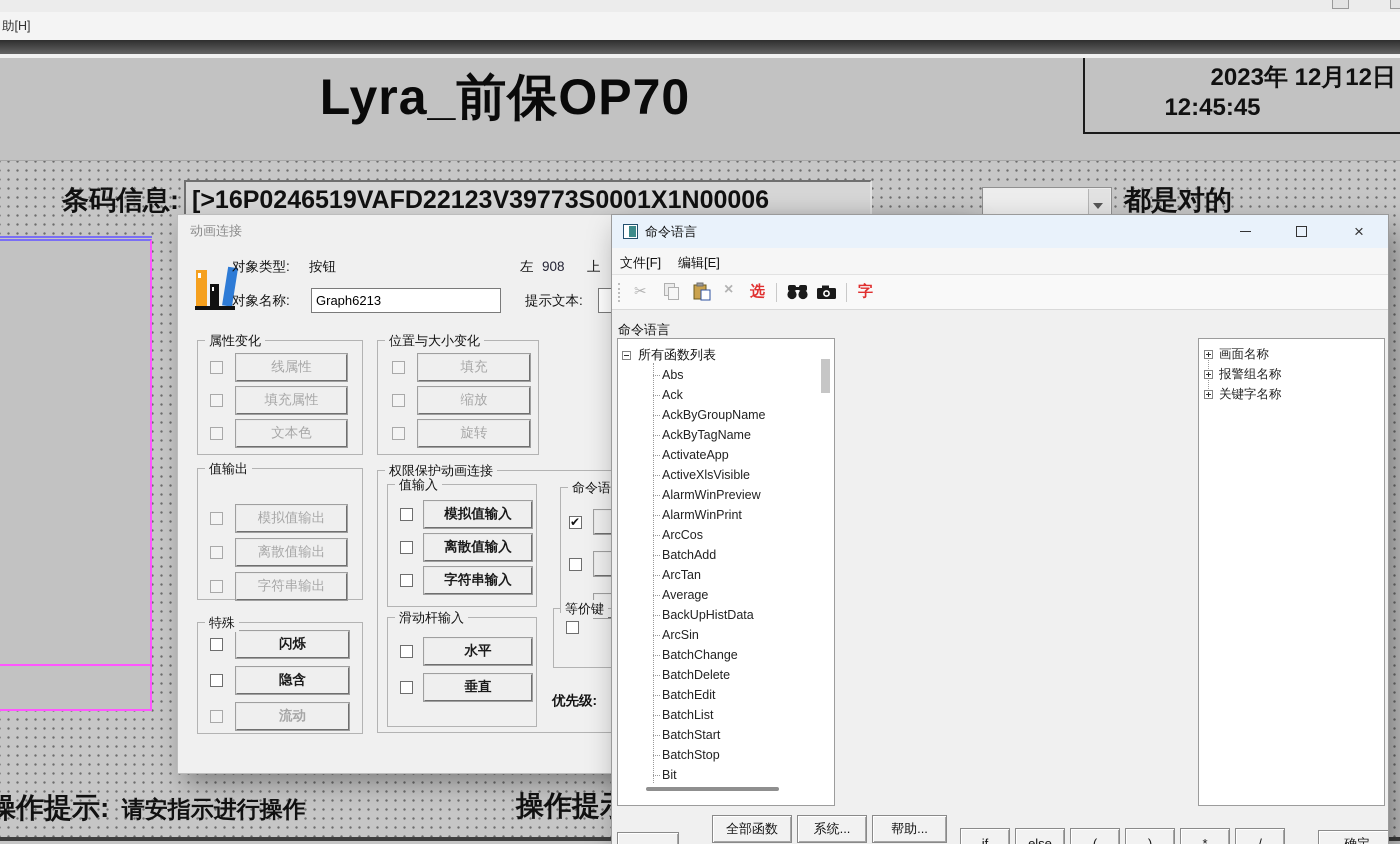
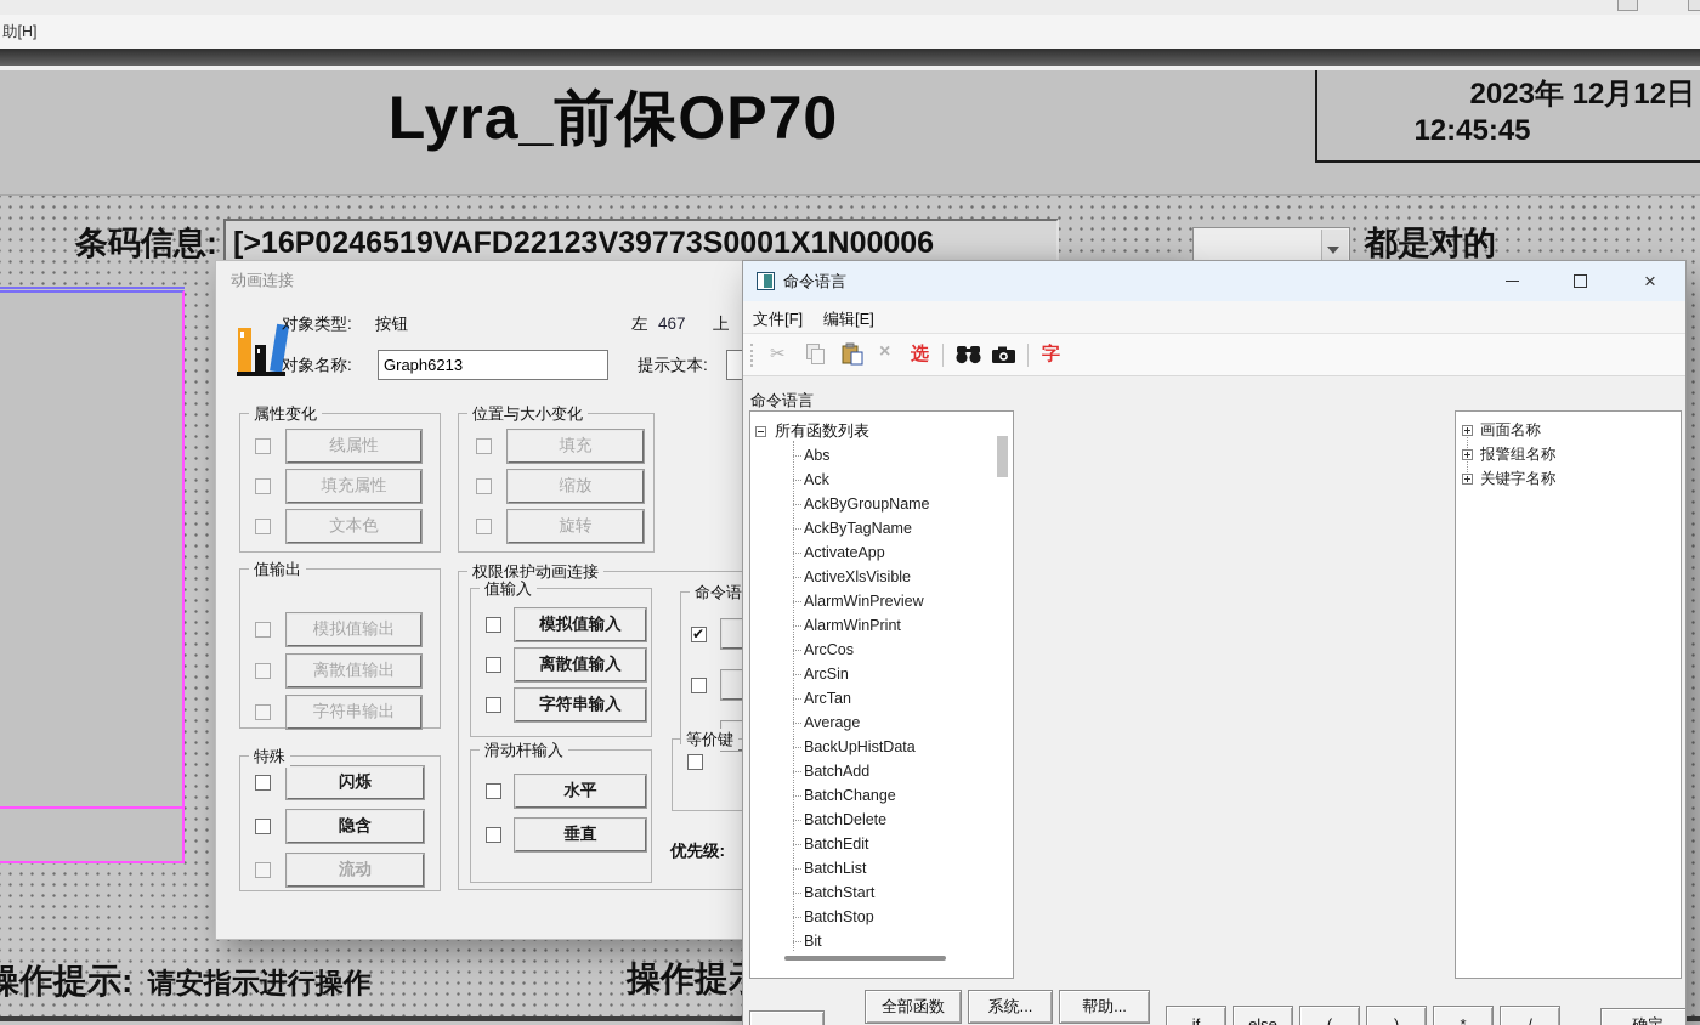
  助[H]
  Lyra_前保OP70
  2023年 12月12日
  12:45:45
  条码信息:
  [>16P0246519VAFD22123V39773S0001X1N00006
  都是对的
  操作提示: 请安指示进行操作
  动画连接
  对象类型:
  按钮
  对象名称:
  Graph6213
  左
- 908
+ 467
  上
  提示文本:
  属性变化
  线属性
  填充属性
  文本色
  位置与大小变化
  填充
  缩放
  旋转
  值输出
  模拟值输出
  离散值输出
  字符串输出
  权限保护动画连接
  值输入
  模拟值输入
  离散值输入
  字符串输入
  滑动杆输入
  水平
  垂直
  特殊
  闪烁
  隐含
  流动
  命令语
  等价键
  优先级:
  命令语言
  ×
  文件[F]
  编辑[E]
  ✂
  ×
  选
  字
  命令语言
  所有函数列表
  Abs
  Ack
  AckByGroupName
  AckByTagName
  ActivateApp
  ActiveXlsVisible
  AlarmWinPreview
  AlarmWinPrint
  ArcCos
- BatchAdd
+ ArcSin
  ArcTan
  Average
  BackUpHistData
- ArcSin
+ BatchAdd
  BatchChange
  BatchDelete
  BatchEdit
  BatchList
  BatchStart
  BatchStop
  Bit
  画面名称
  报警组名称
  关键字名称
  全部函数
  系统...
  帮助...
  if
  else
  (
  )
  *
  /
